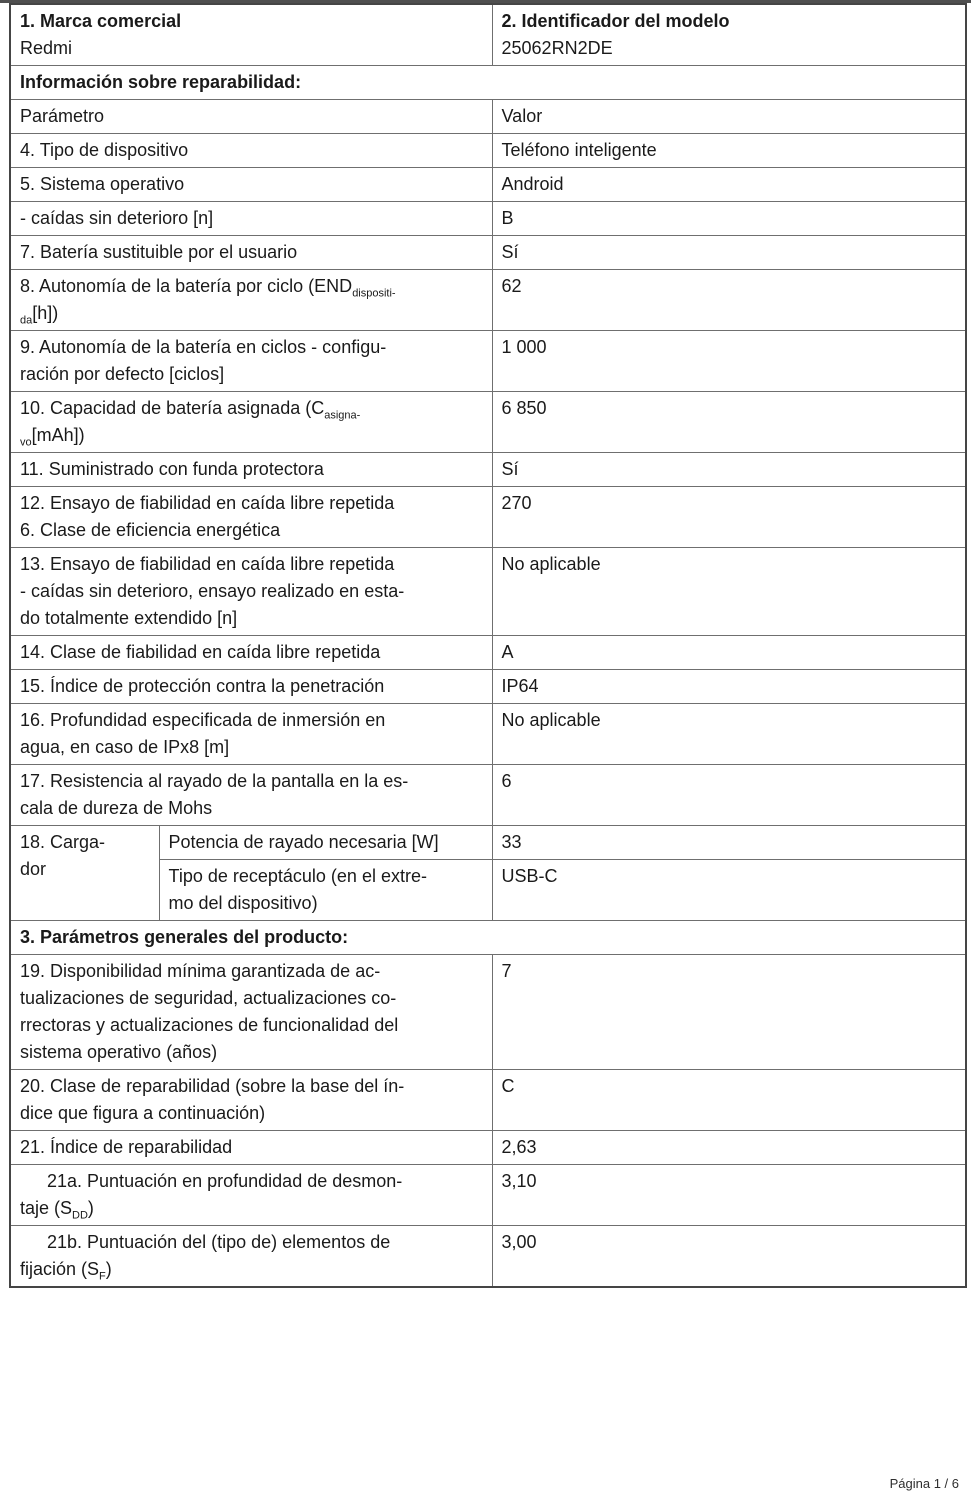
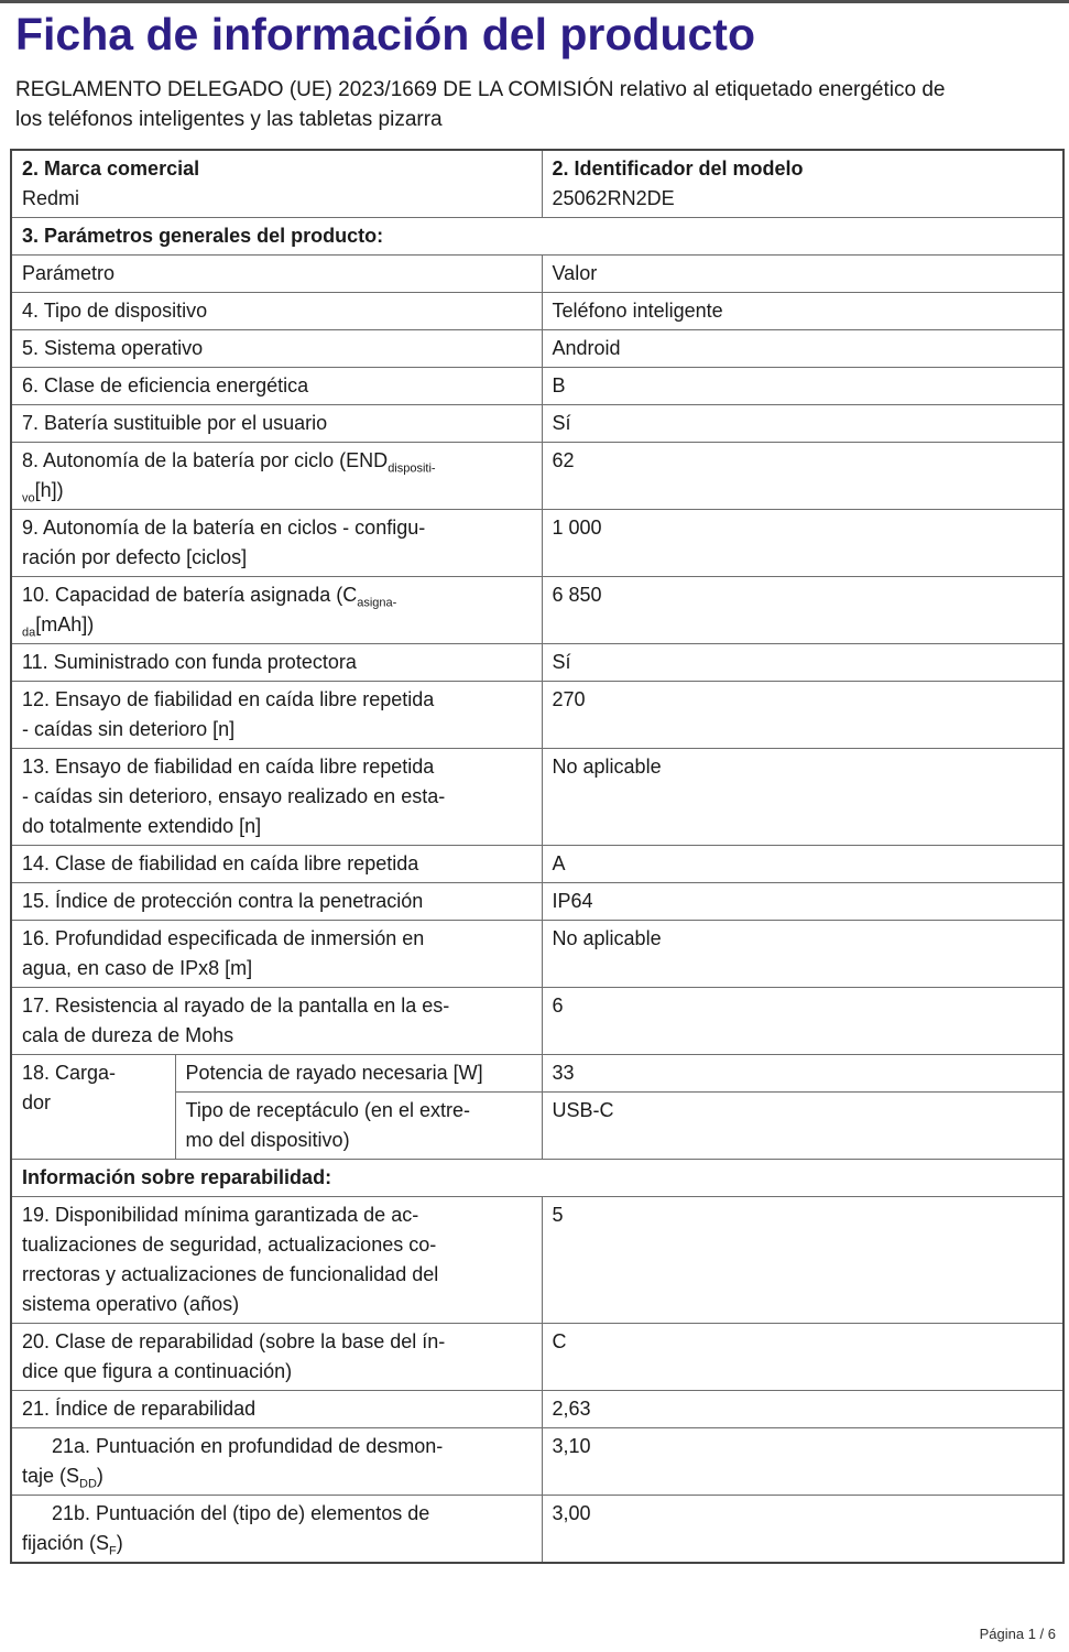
+ Ficha de información del producto
+ REGLAMENTO DELEGADO (UE) 2023/1669 DE LA COMISIÓN relativo al etiquetado energético de
+ los teléfonos inteligentes y las tabletas pizarra
- 1. Marca comercialRedmi	2. Identificador del modelo25062RN2DE
+ 2. Marca comercialRedmi	2. Identificador del modelo25062RN2DE
- Información sobre reparabilidad:
+ 3. Parámetros generales del producto:
  Parámetro	Valor
  4. Tipo de dispositivo	Teléfono inteligente
  5. Sistema operativo	Android
- - caídas sin deterioro [n]	B
+ 6. Clase de eficiencia energética	B
  7. Batería sustituible por el usuario	Sí
- 8. Autonomía de la batería por ciclo (ENDdispositi-da[h])	62
+ 8. Autonomía de la batería por ciclo (ENDdispositi-vo[h])	62
  9. Autonomía de la batería en ciclos - configu-ración por defecto [ciclos]	1 000
- 10. Capacidad de batería asignada (Casigna-vo[mAh])	6 850
+ 10. Capacidad de batería asignada (Casigna-da[mAh])	6 850
  11. Suministrado con funda protectora	Sí
- 12. Ensayo de fiabilidad en caída libre repetida6. Clase de eficiencia energética	270
+ 12. Ensayo de fiabilidad en caída libre repetida- caídas sin deterioro [n]	270
  13. Ensayo de fiabilidad en caída libre repetida- caídas sin deterioro, ensayo realizado en esta-do totalmente extendido [n]	No aplicable
  14. Clase de fiabilidad en caída libre repetida	A
  15. Índice de protección contra la penetración	IP64
  16. Profundidad especificada de inmersión enagua, en caso de IPx8 [m]	No aplicable
  17. Resistencia al rayado de la pantalla en la es-cala de dureza de Mohs	6
  18. Carga-dor	Potencia de rayado necesaria [W]	33
  Tipo de receptáculo (en el extre-mo del dispositivo)	USB-C
- 3. Parámetros generales del producto:
+ Información sobre reparabilidad:
- 19. Disponibilidad mínima garantizada de ac-tualizaciones de seguridad, actualizaciones co-rrectoras y actualizaciones de funcionalidad delsistema operativo (años)	7
+ 19. Disponibilidad mínima garantizada de ac-tualizaciones de seguridad, actualizaciones co-rrectoras y actualizaciones de funcionalidad delsistema operativo (años)	5
  20. Clase de reparabilidad (sobre la base del ín-dice que figura a continuación)	C
  21. Índice de reparabilidad	2,63
  21a. Puntuación en profundidad de desmon-taje (SDD)	3,10
  21b. Puntuación del (tipo de) elementos defijación (SF)	3,00
  Página 1 / 6
